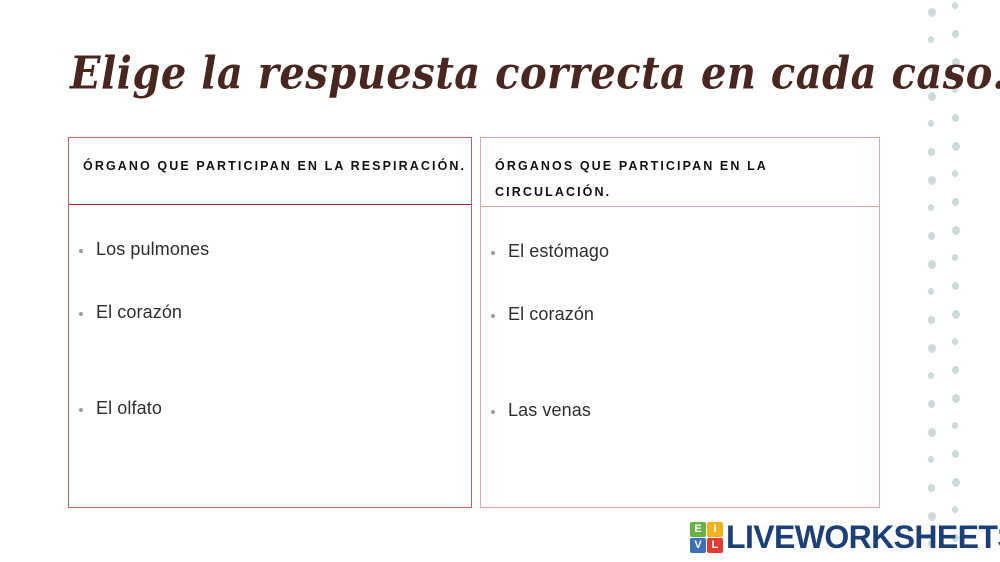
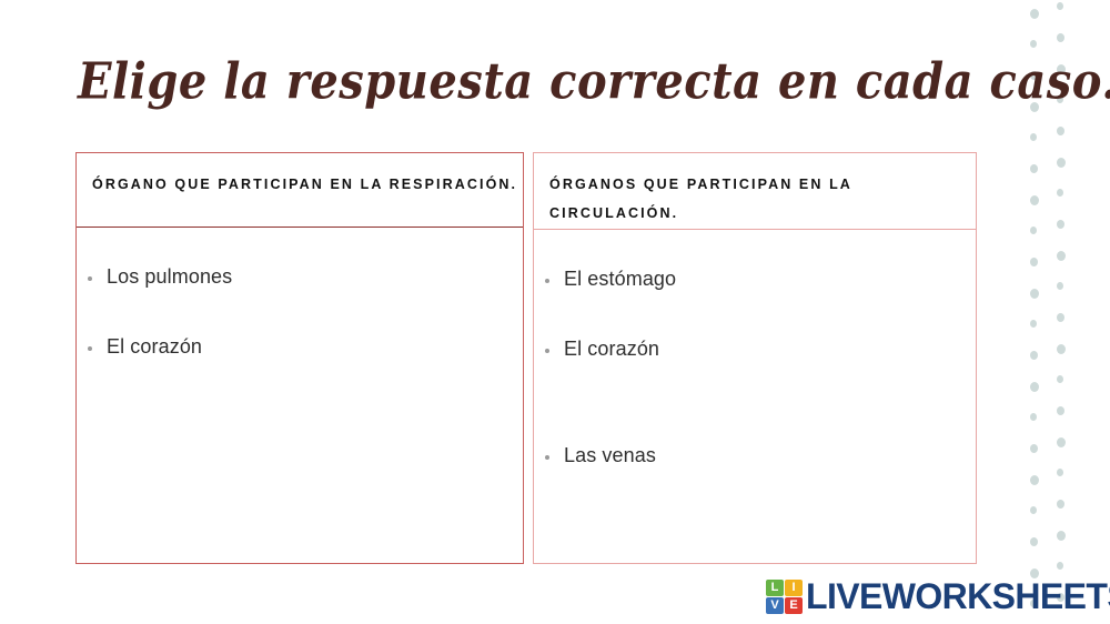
  Elige la respuesta correcta en cada caso.
  ÓRGANO QUE PARTICIPAN EN LA RESPIRACIÓN.
  Los pulmones
  El corazón
- El olfato
  ÓRGANOS QUE PARTICIPAN EN LA CIRCULACIÓN.
  El estómago
  El corazón
  Las venas
- E
+ L
  I
  V
- L
+ E
  LIVEWORKSHEET
